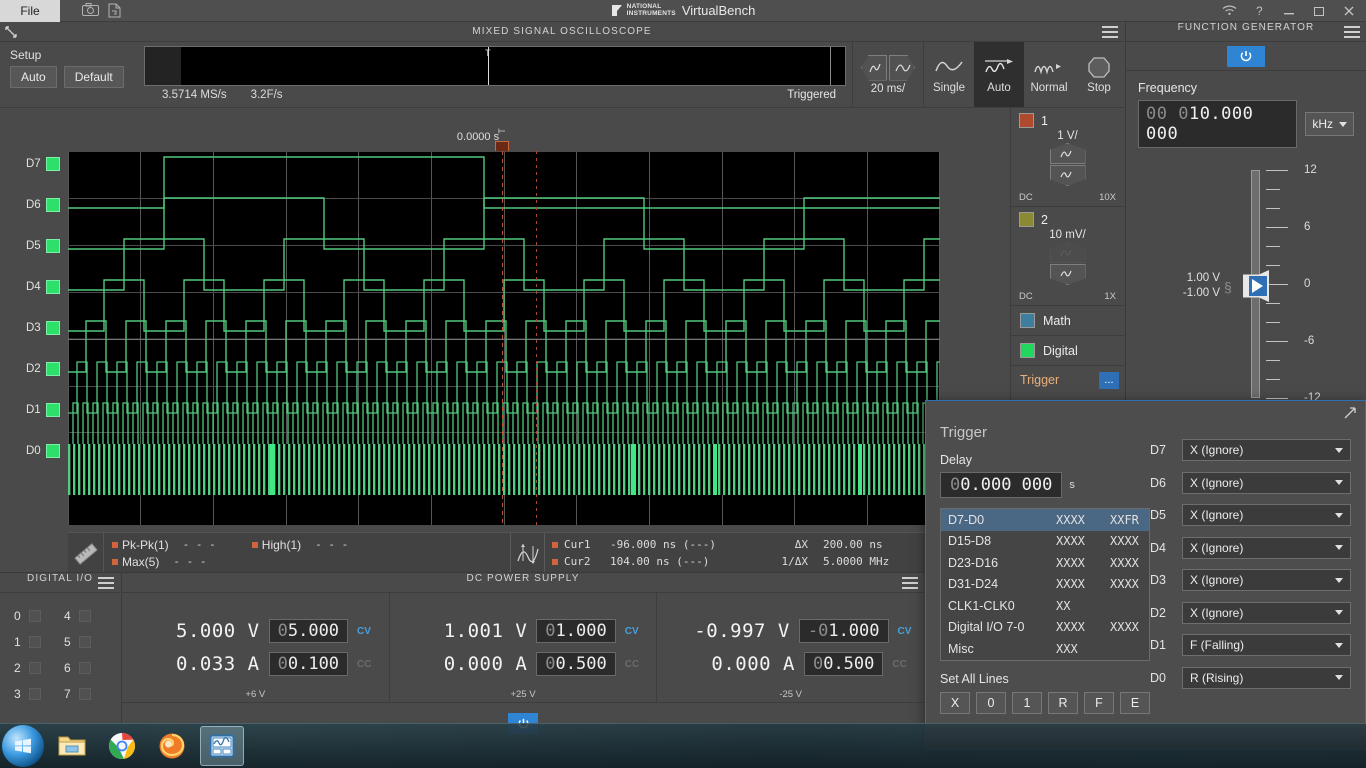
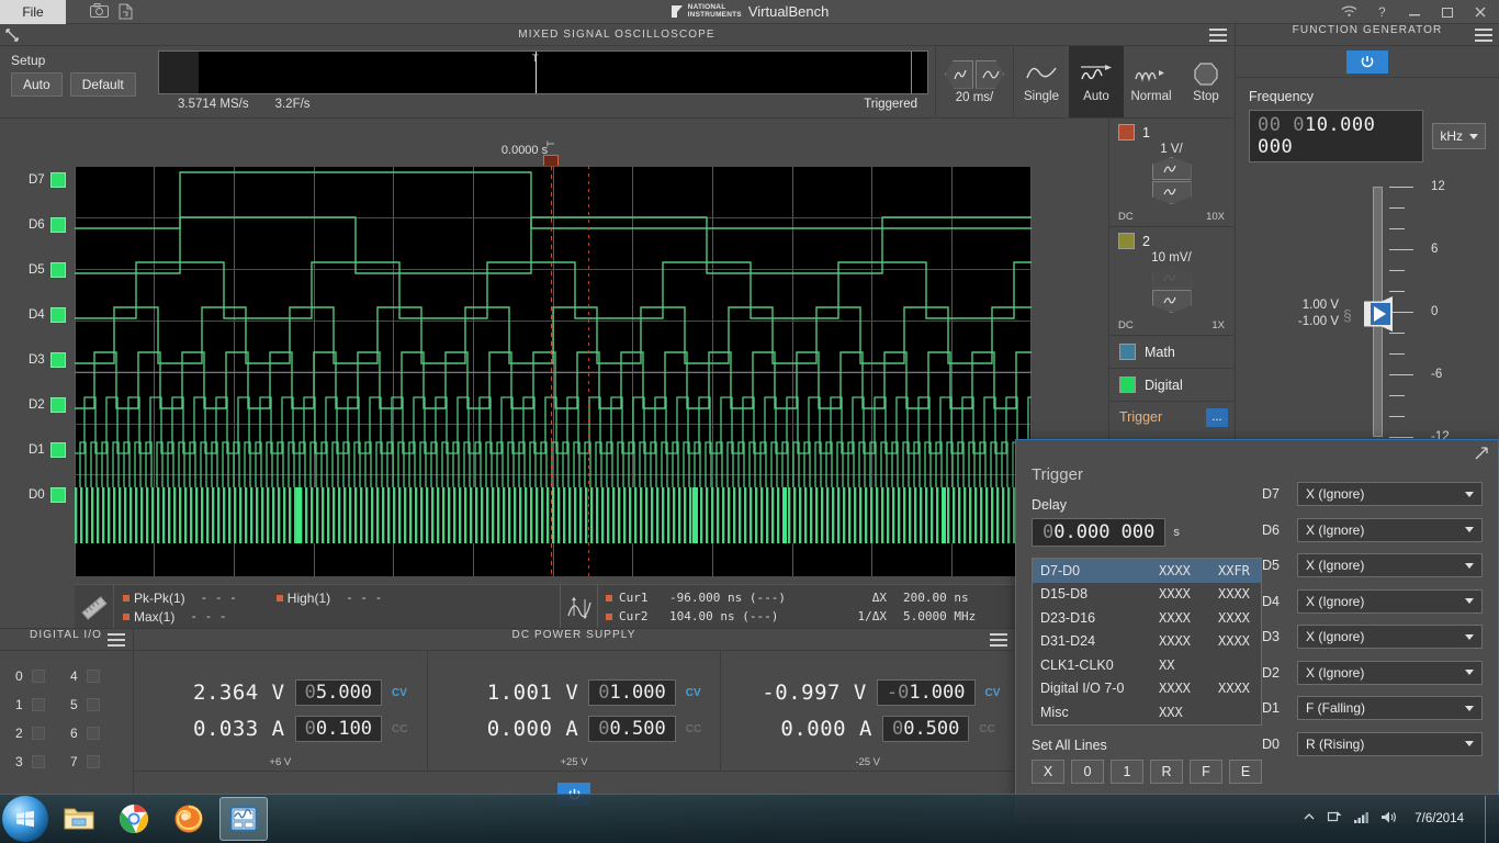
  File
  VirtualBench
  ?
  MIXED SIGNAL OSCILLOSCOPE
  Setup
  Auto
  Default
  T
  3.5714 MS/s
  3.2F/s
  Triggered
  20 ms/
  Single
  Auto
  Normal
  Stop
  0.0000 s
  D7
  D6
  D5
  D4
  D3
  D2
  D1
  D0
  Pk-Pk(1)
  - - -
  High(1)
  - - -
- Max(5)
+ Max(1)
  - - -
  Cur1
  -96.000 ns (---)
  ΔX
  200.00 ns
  Cur2
  104.00 ns (---)
  1/ΔX
  5.0000 MHz
  1
  1 V/
  DC
  10X
  2
  10 mV/
  DC
  1X
  Math
  Digital
  Trigger
  ...
  FUNCTION GENERATOR
  Frequency
  00 010.000 000
  kHz
  12
  6
  0
  -6
  -12
  1.00 V
  -1.00 V
  §
  DIGITAL I/O
  0
  4
  1
  5
  2
  6
  3
  7
  DC POWER SUPPLY
- 5.000 V
+ 2.364 V
  05.000
  CV
  0.033 A
  00.100
  CC
  +6 V
  1.001 V
  01.000
  CV
  0.000 A
  00.500
  CC
  +25 V
  -0.997 V
  -01.000
  CV
  0.000 A
  00.500
  CC
  -25 V
  Trigger
  Delay
  00.000 000
  s
  D7-D0
  XXXX
  XXFR
  D15-D8
  XXXX
  XXXX
  D23-D16
  XXXX
  XXXX
  D31-D24
  XXXX
  XXXX
  CLK1-CLK0
  XX
  Digital I/O 7-0
  XXXX
  XXXX
  Misc
  XXX
  Set All Lines
  X
  0
  1
  R
  F
  E
  D7
  X (Ignore)
  D6
  X (Ignore)
  D5
  X (Ignore)
  D4
  X (Ignore)
  D3
  X (Ignore)
  D2
  X (Ignore)
  D1
  F (Falling)
  D0
  R (Rising)
+ 7/6/2014
